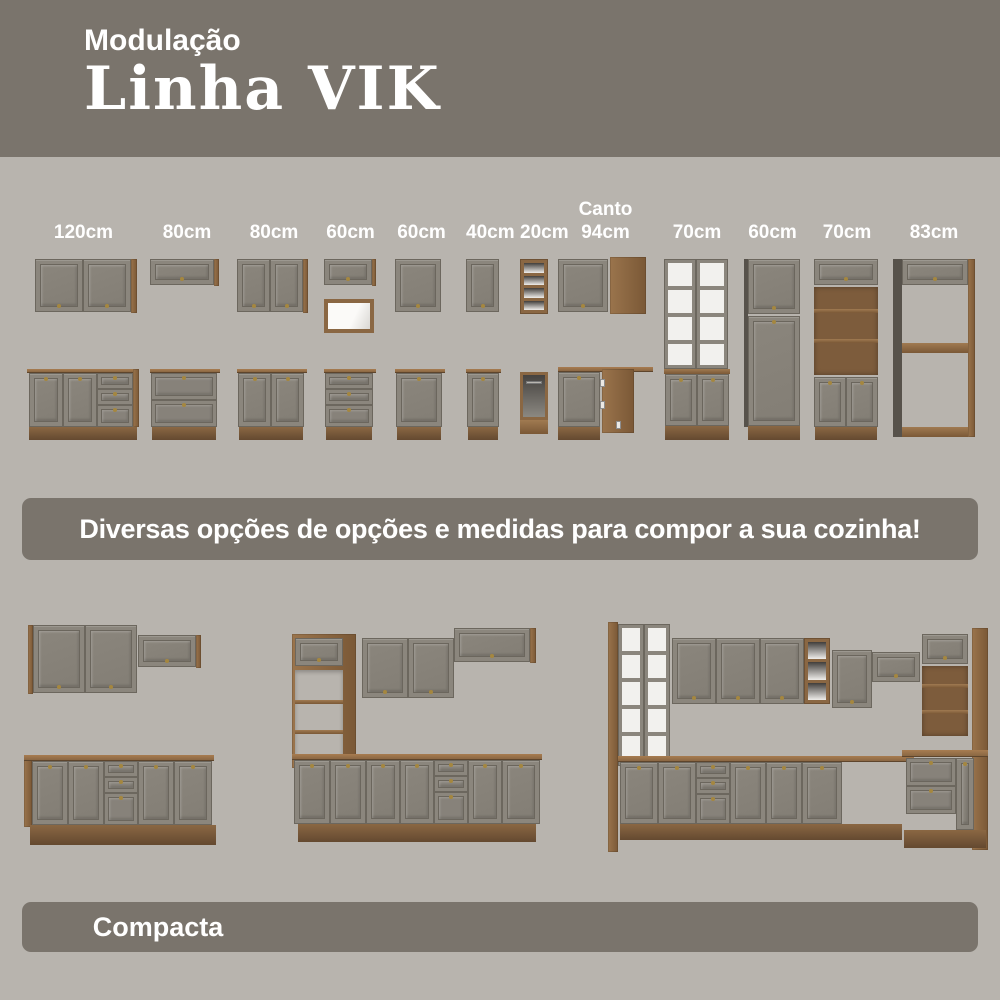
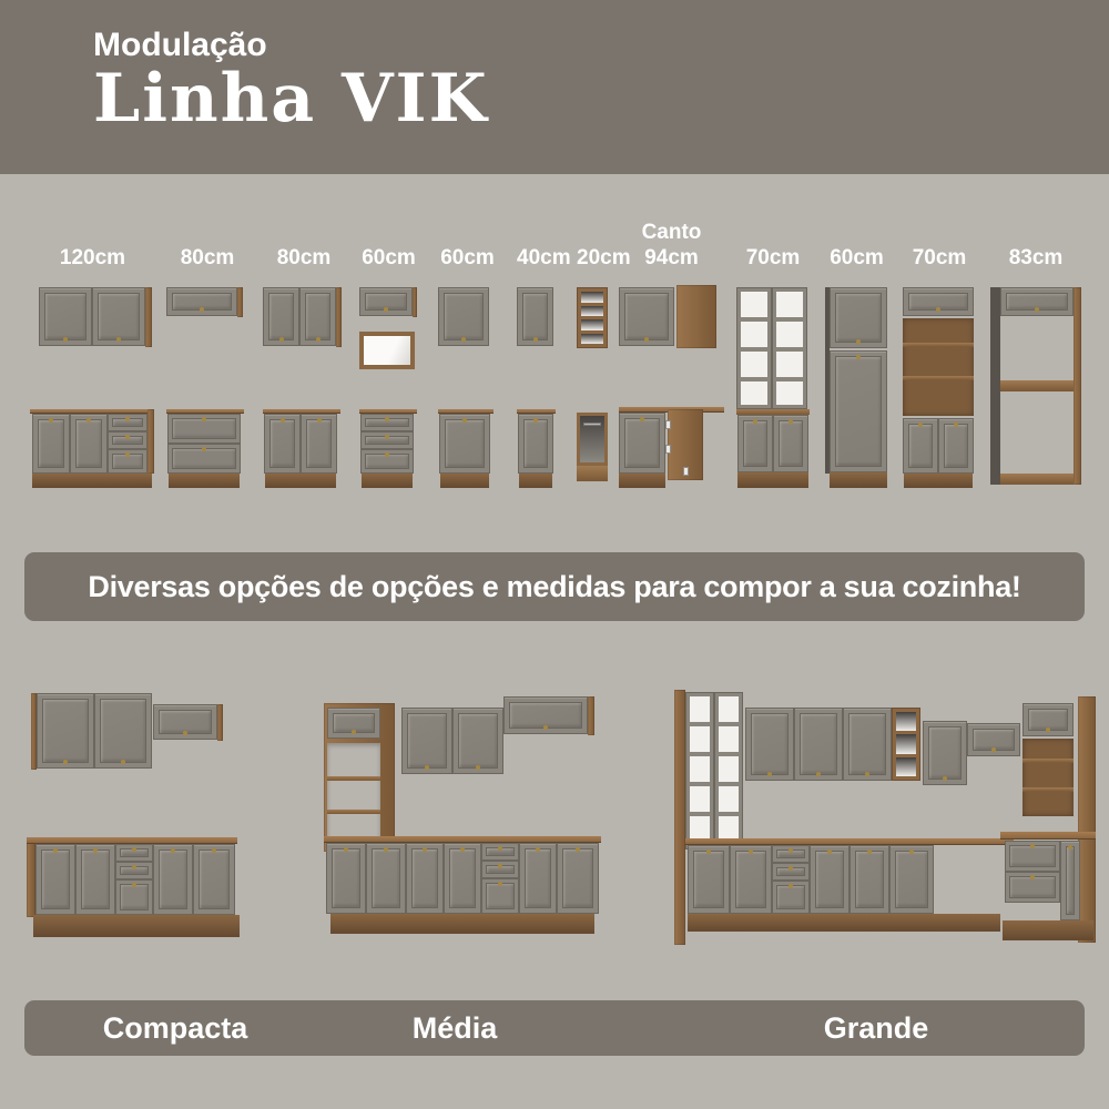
  Modulação
  Linha VIK
  120cm
  80cm
  80cm
  60cm
  60cm
  40cm
  20c
  Canto
  94cm
  70cm
  60cm
  70cm
  83cm
  Diversas opções de opções e medidas para compor a sua cozinha!
  Compacta
+ Média
+ Grande
